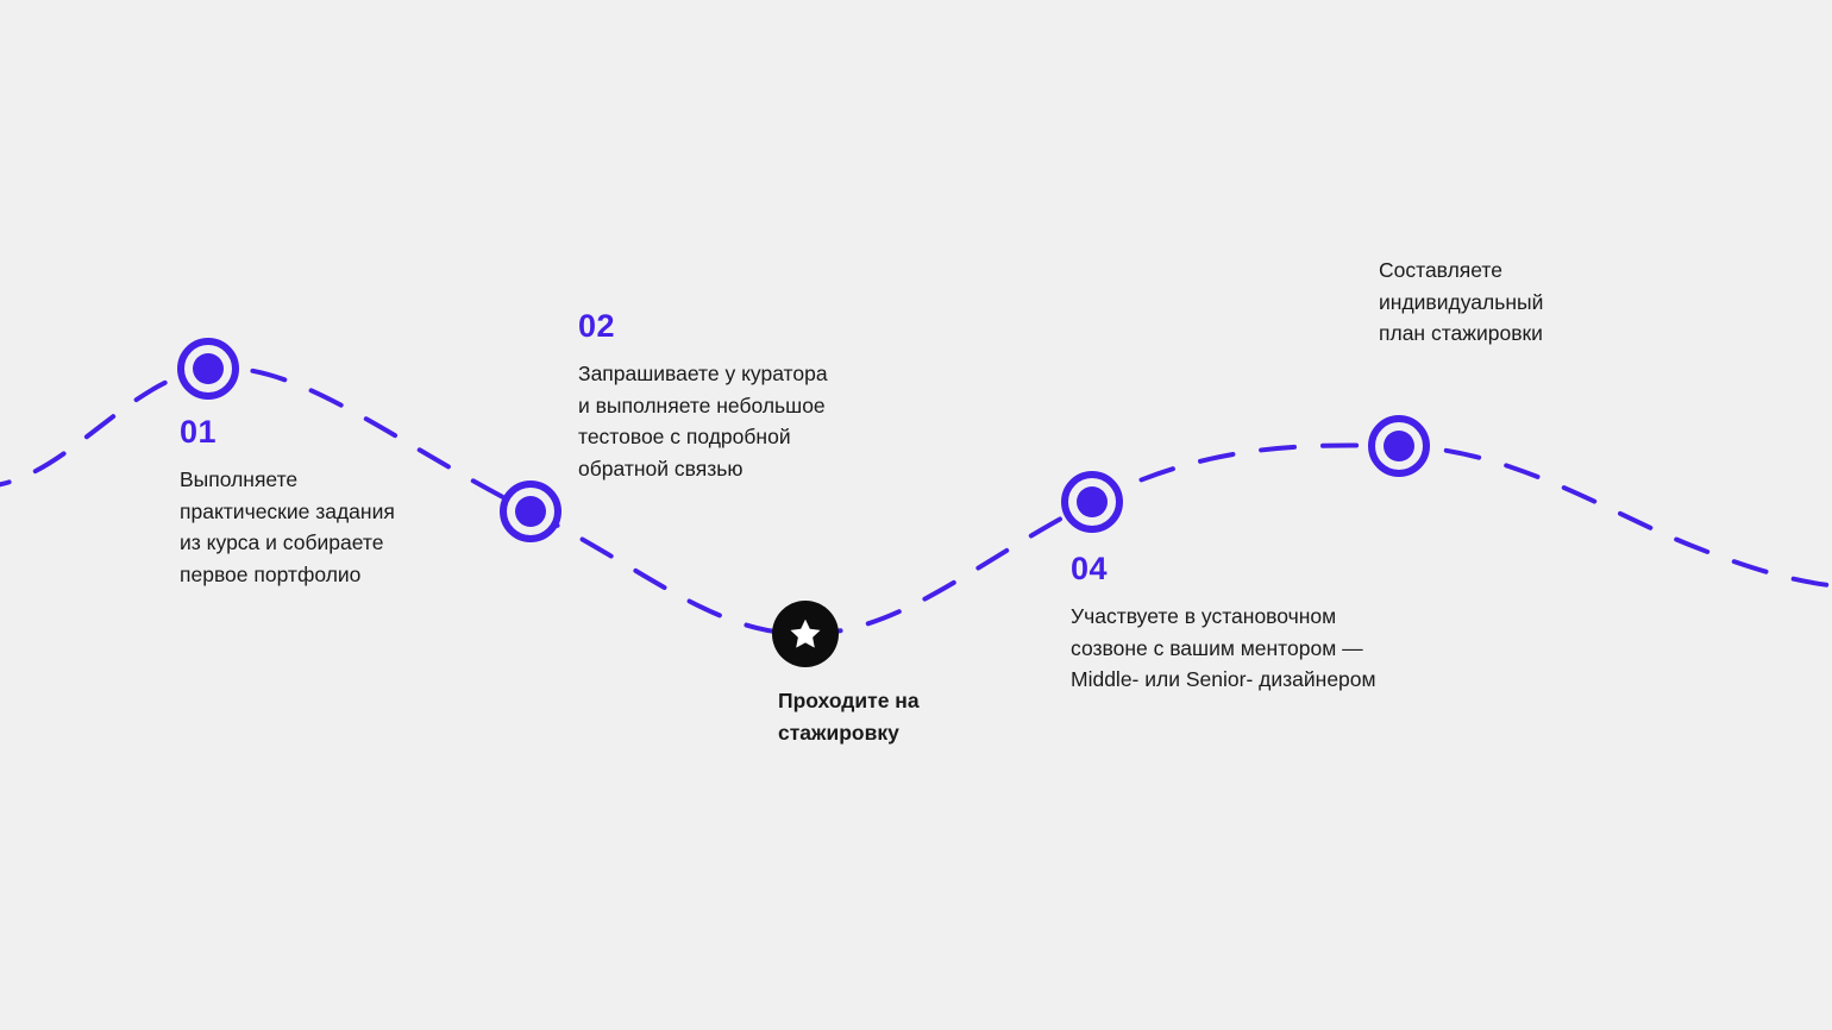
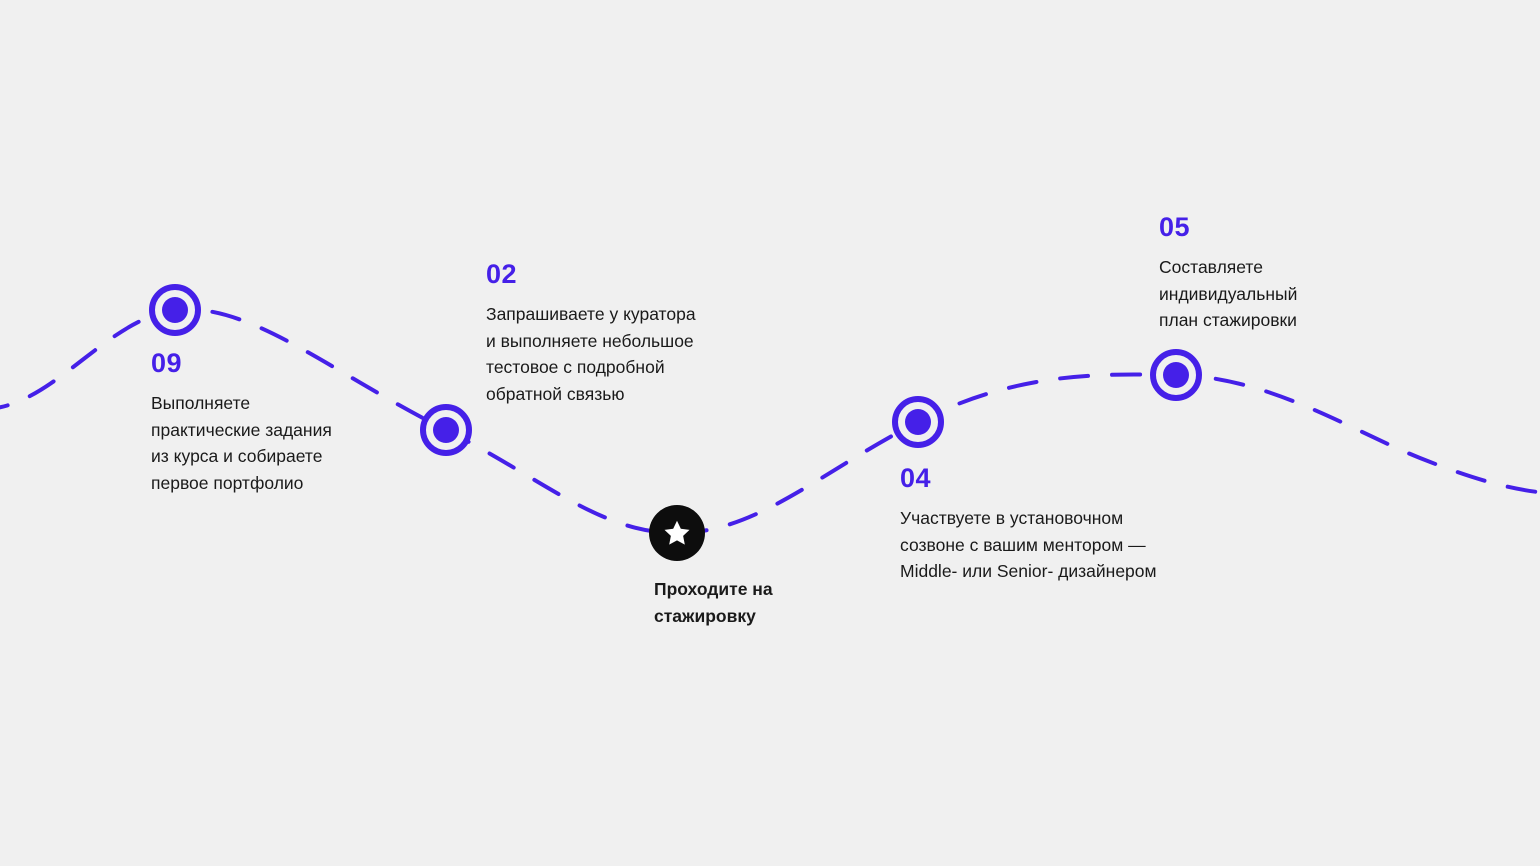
- 01
+ 09
  Выполняете
  практические задания
  из курса и собираете
  первое портфолио
  02
  Запрашиваете у куратора
  и выполняете небольшое
  тестовое с подробной
  обратной связью
  Проходите на
  стажировку
  04
  Участвуете в установочном
  созвоне с вашим ментором —
  Middle- или Senior- дизайнером
+ 05
  Составляете
  индивидуальный
  план стажировки
